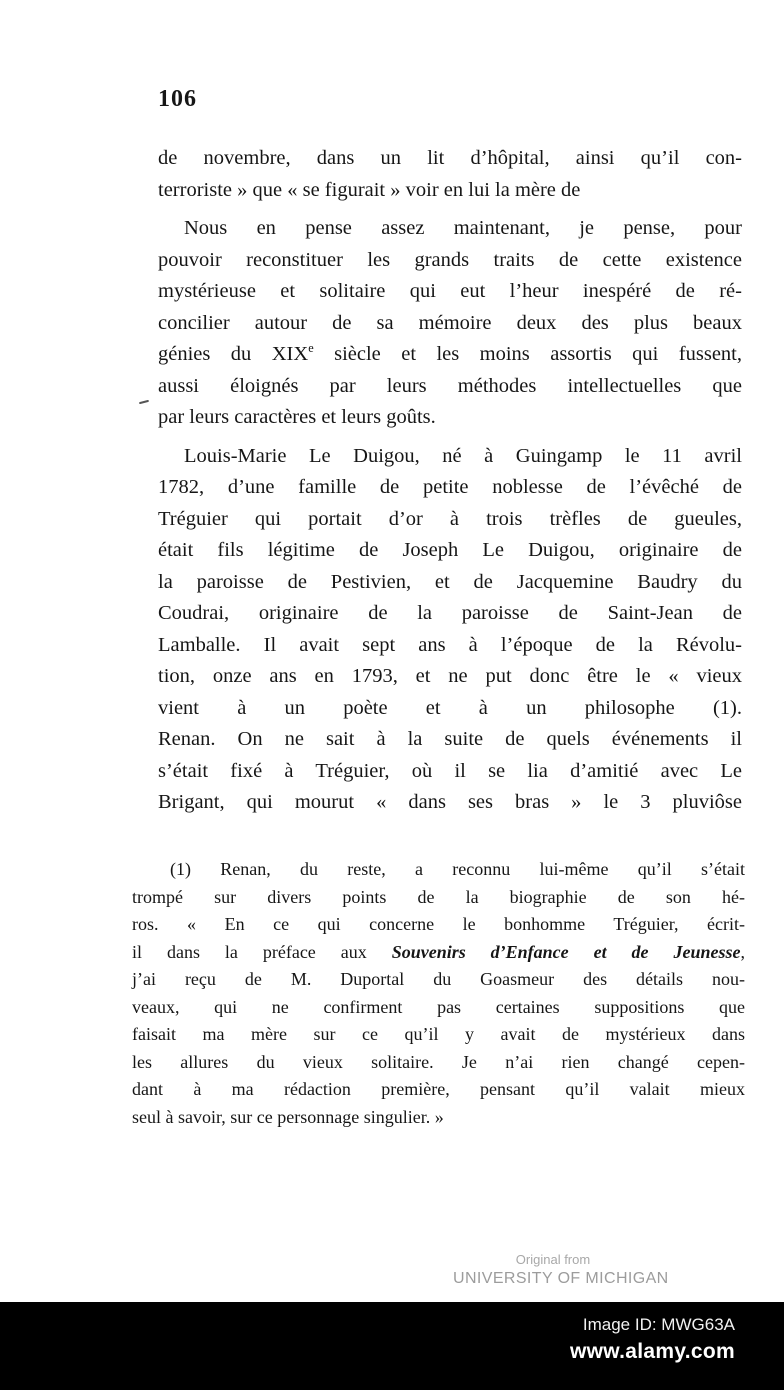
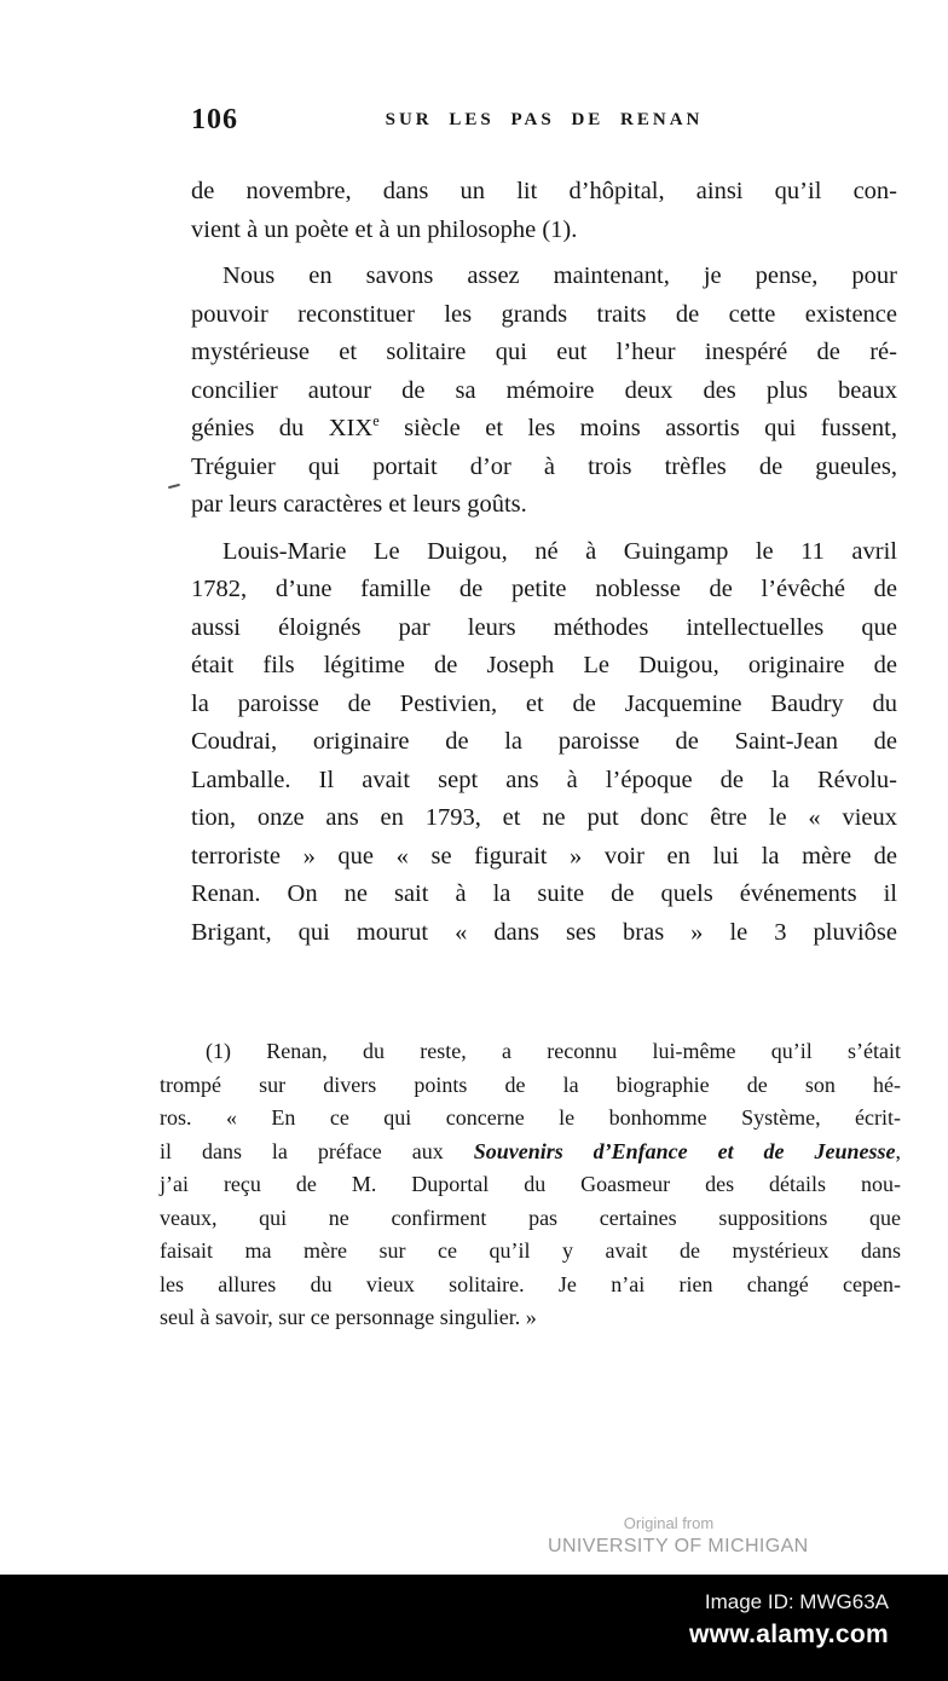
  106
+ SUR LES PAS DE RENAN
  de novembre, dans un lit d’hôpital, ainsi qu’il con-
- terroriste » que « se figurait » voir en lui la mère de
+ vient à un poète et à un philosophe (1).
- Nous en pense assez maintenant, je pense, pour
+ Nous en savons assez maintenant, je pense, pour
  pouvoir reconstituer les grands traits de cette existence
  mystérieuse et solitaire qui eut l’heur inespéré de ré-
  concilier autour de sa mémoire deux des plus beaux
  génies du XIXe siècle et les moins assortis qui fussent,
- aussi éloignés par leurs méthodes intellectuelles que
+ Tréguier qui portait d’or à trois trèfles de gueules,
  par leurs caractères et leurs goûts.
  Louis-Marie Le Duigou, né à Guingamp le 11 avril
  1782, d’une famille de petite noblesse de l’évêché de
- Tréguier qui portait d’or à trois trèfles de gueules,
+ aussi éloignés par leurs méthodes intellectuelles que
  était fils légitime de Joseph Le Duigou, originaire de
  la paroisse de Pestivien, et de Jacquemine Baudry du
  Coudrai, originaire de la paroisse de Saint-Jean de
  Lamballe. Il avait sept ans à l’époque de la Révolu-
  tion, onze ans en 1793, et ne put donc être le « vieux
- vient à un poète et à un philosophe (1).
+ terroriste » que « se figurait » voir en lui la mère de
  Renan. On ne sait à la suite de quels événements il
- s’était fixé à Tréguier, où il se lia d’amitié avec Le
  Brigant, qui mourut « dans ses bras » le 3 pluviôse
  (1) Renan, du reste, a reconnu lui-même qu’il s’était
  trompé sur divers points de la biographie de son hé-
- ros. « En ce qui concerne le bonhomme Tréguier, écrit-
+ ros. « En ce qui concerne le bonhomme Système, écrit-
  il dans la préface aux Souvenirs d’Enfance et de Jeunesse,
  j’ai reçu de M. Duportal du Goasmeur des détails nou-
  veaux, qui ne confirment pas certaines suppositions que
  faisait ma mère sur ce qu’il y avait de mystérieux dans
  les allures du vieux solitaire. Je n’ai rien changé cepen-
- dant à ma rédaction première, pensant qu’il valait mieux
  seul à savoir, sur ce personnage singulier. »
  Original from
  UNIVERSITY OF MICHIGAN
  Image ID: MWG63A
  www.alamy.com
